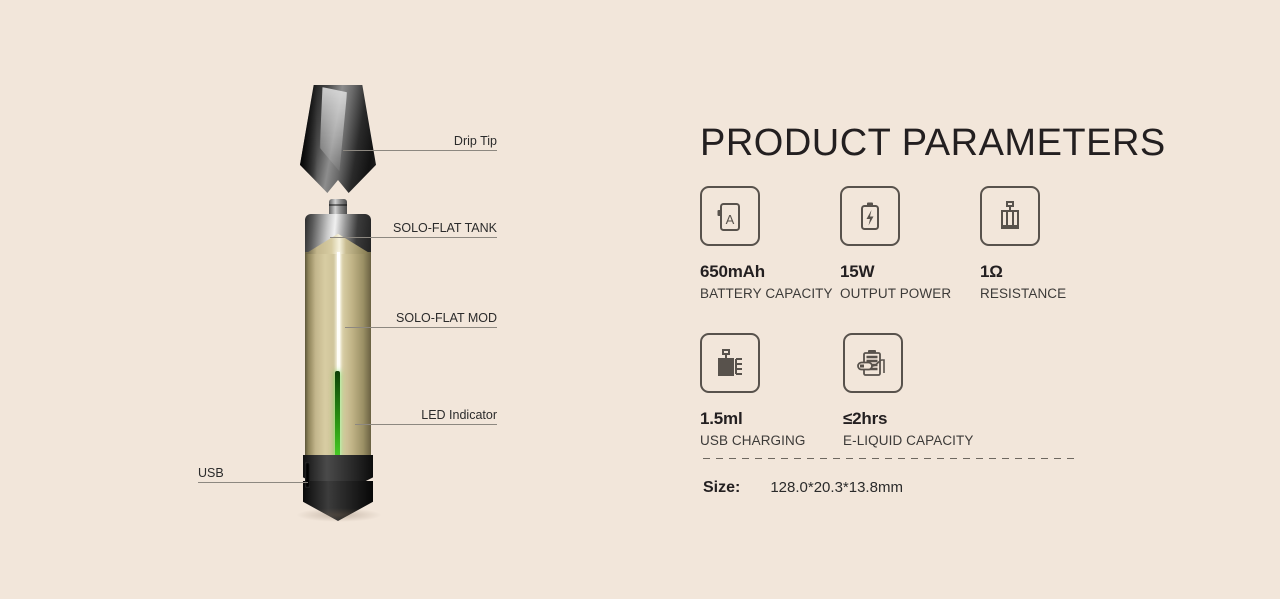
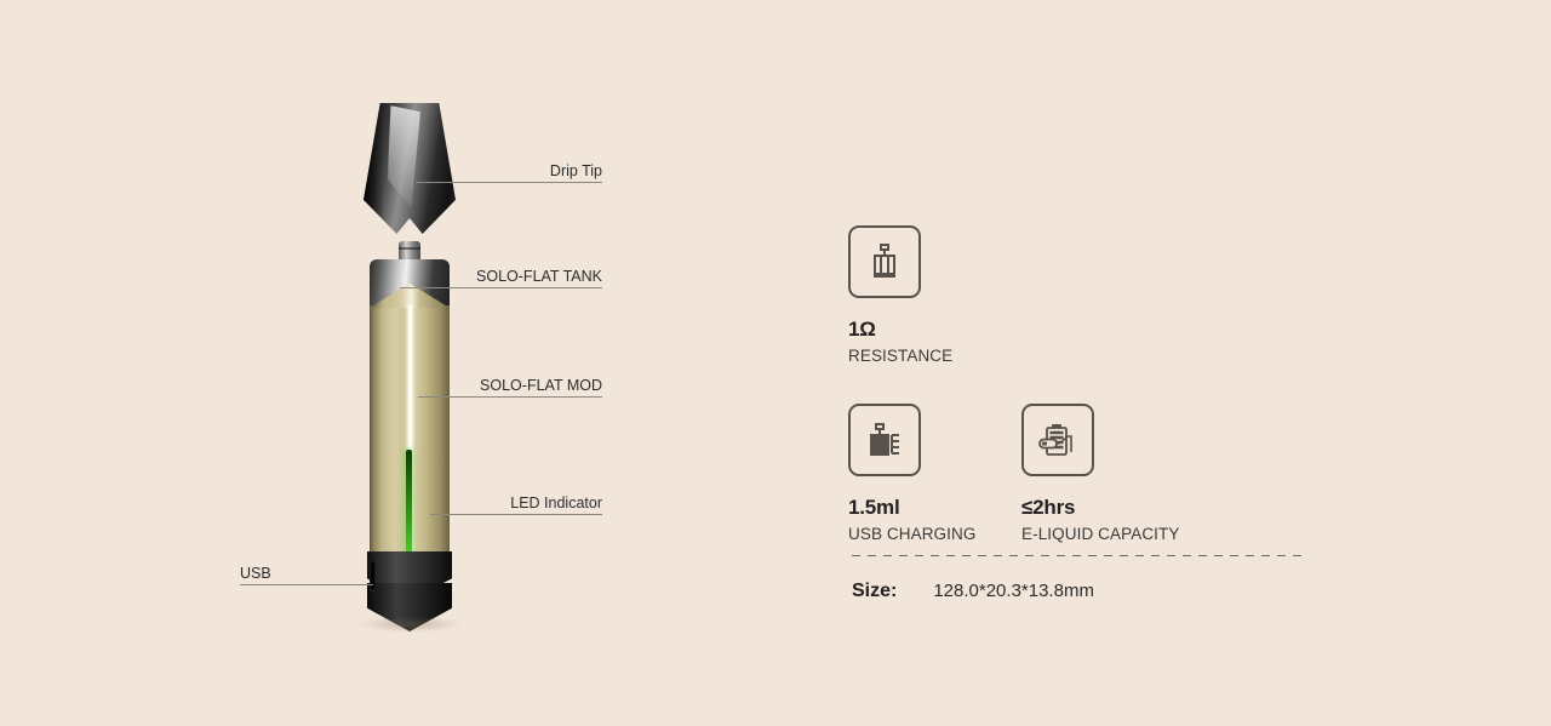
  Drip Tip
  SOLO-FLAT TANK
  SOLO-FLAT MOD
  LED Indicator
  USB
- PRODUCT PARAMETERS
- A
- 650mAh
- BATTERY CAPACITY
- 15W
- OUTPUT POWER
  1Ω
  RESISTANCE
  1.5ml
  USB CHARGING
  ≤2hrs
  E-LIQUID CAPACITY
  Size:
  128.0*20.3*13.8mm
